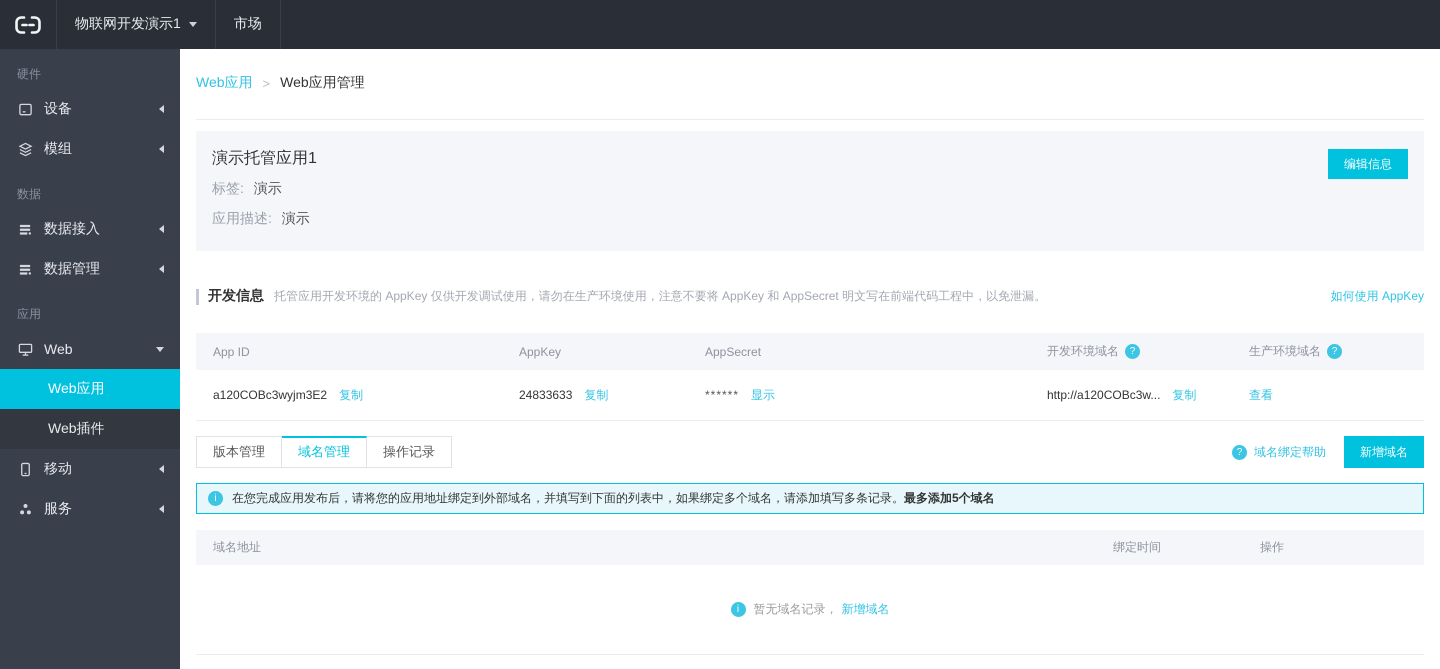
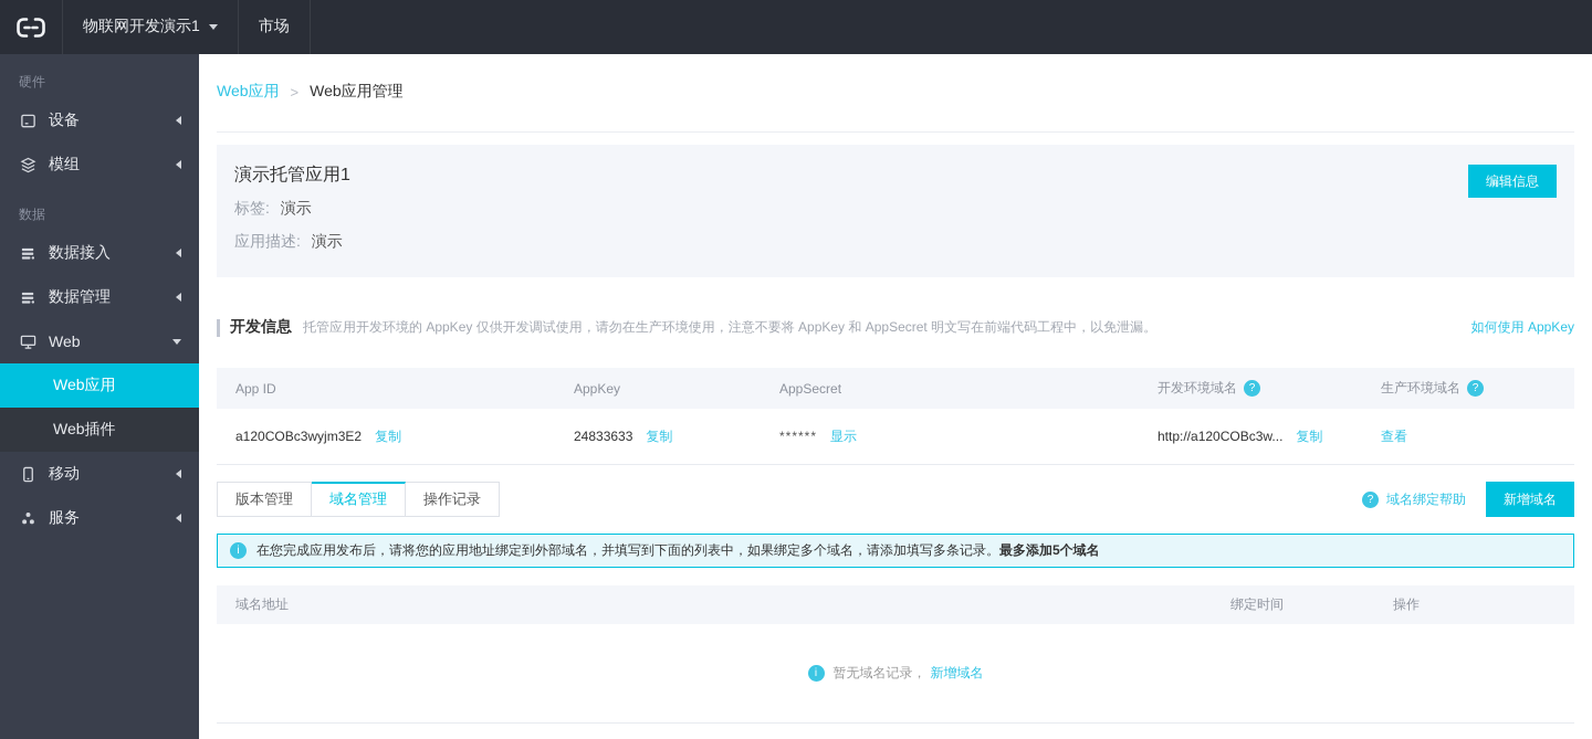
  物联网开发演示1
  市场
  硬件
  设备
  模组
  数据
  数据接入
  数据管理
- 应用
  Web
  Web应用
  Web插件
  移动
  服务
  Web应用
  >
  Web应用管理
  演示托管应用1
  标签: 演示
  应用描述: 演示
  编辑信息
  开发信息
  托管应用开发环境的 AppKey 仅供开发调试使用，请勿在生产环境使用，注意不要将 AppKey 和 AppSecret 明文写在前端代码工程中，以免泄漏。
  如何使用 AppKey
  App ID
  AppKey
  AppSecret
  开发环境域名
  ?
  生产环境域名
  ?
  a120COBc3wyjm3E2
  复制
  24833633
  复制
  ******
  显示
  http://a120COBc3w...
  复制
  查看
  版本管理
  域名管理
  操作记录
  ?
  域名绑定帮助
  新增域名
  i
  在您完成应用发布后，请将您的应用地址绑定到外部域名，并填写到下面的列表中，如果绑定多个域名，请添加填写多条记录。最多添加5个域名
  域名地址
  绑定时间
  操作
  i
  暂无域名记录，
  新增域名
